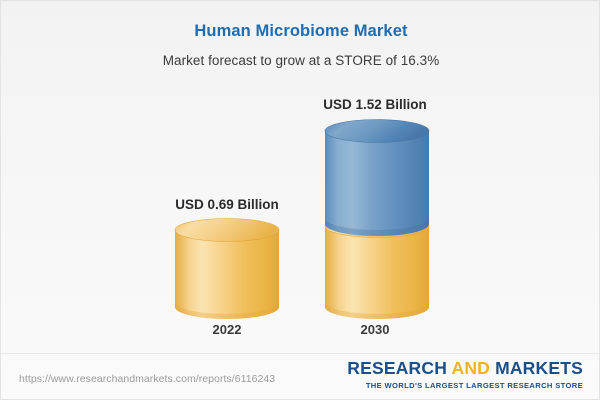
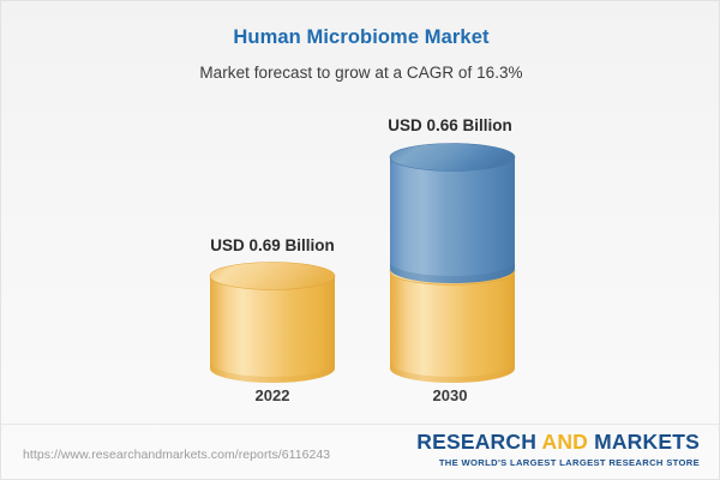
  Human Microbiome Market
- Market forecast to grow at a STORE of 16.3%
+ Market forecast to grow at a CAGR of 16.3%
  USD 0.69 Billion
  2022
- USD 1.52 Billion
+ USD 0.66 Billion
  2030
  https://www.researchandmarkets.com/reports/6116243
  RESEARCH AND MARKETS
  THE WORLD'S LARGEST LARGEST RESEARCH STORE
